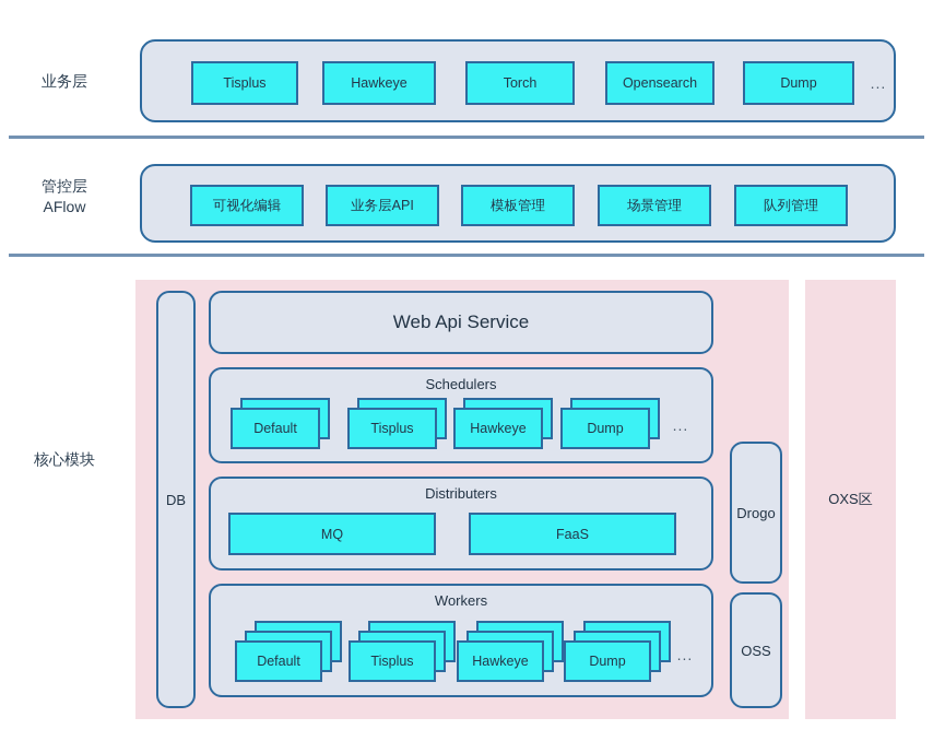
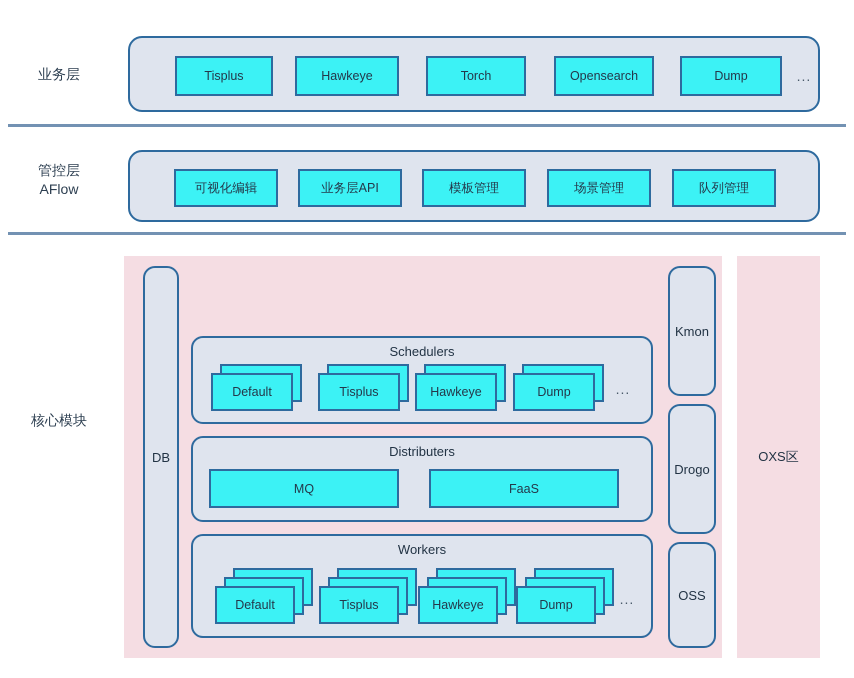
  业务层
  Tisplus
  Hawkeye
  Torch
  Opensearch
  Dump
  ...
  管控层
  AFlow
  可视化编辑
  业务层API
  模板管理
  场景管理
  队列管理
  核心模块
  OXS区
  DB
- Web Api Service
  Schedulers
  Default
  Tisplus
  Hawkeye
  Dump
  ...
  Distributers
  MQ
  FaaS
  Workers
  Default
  Tisplus
  Hawkeye
  Dump
  ...
+ Kmon
  Drogo
  OSS
